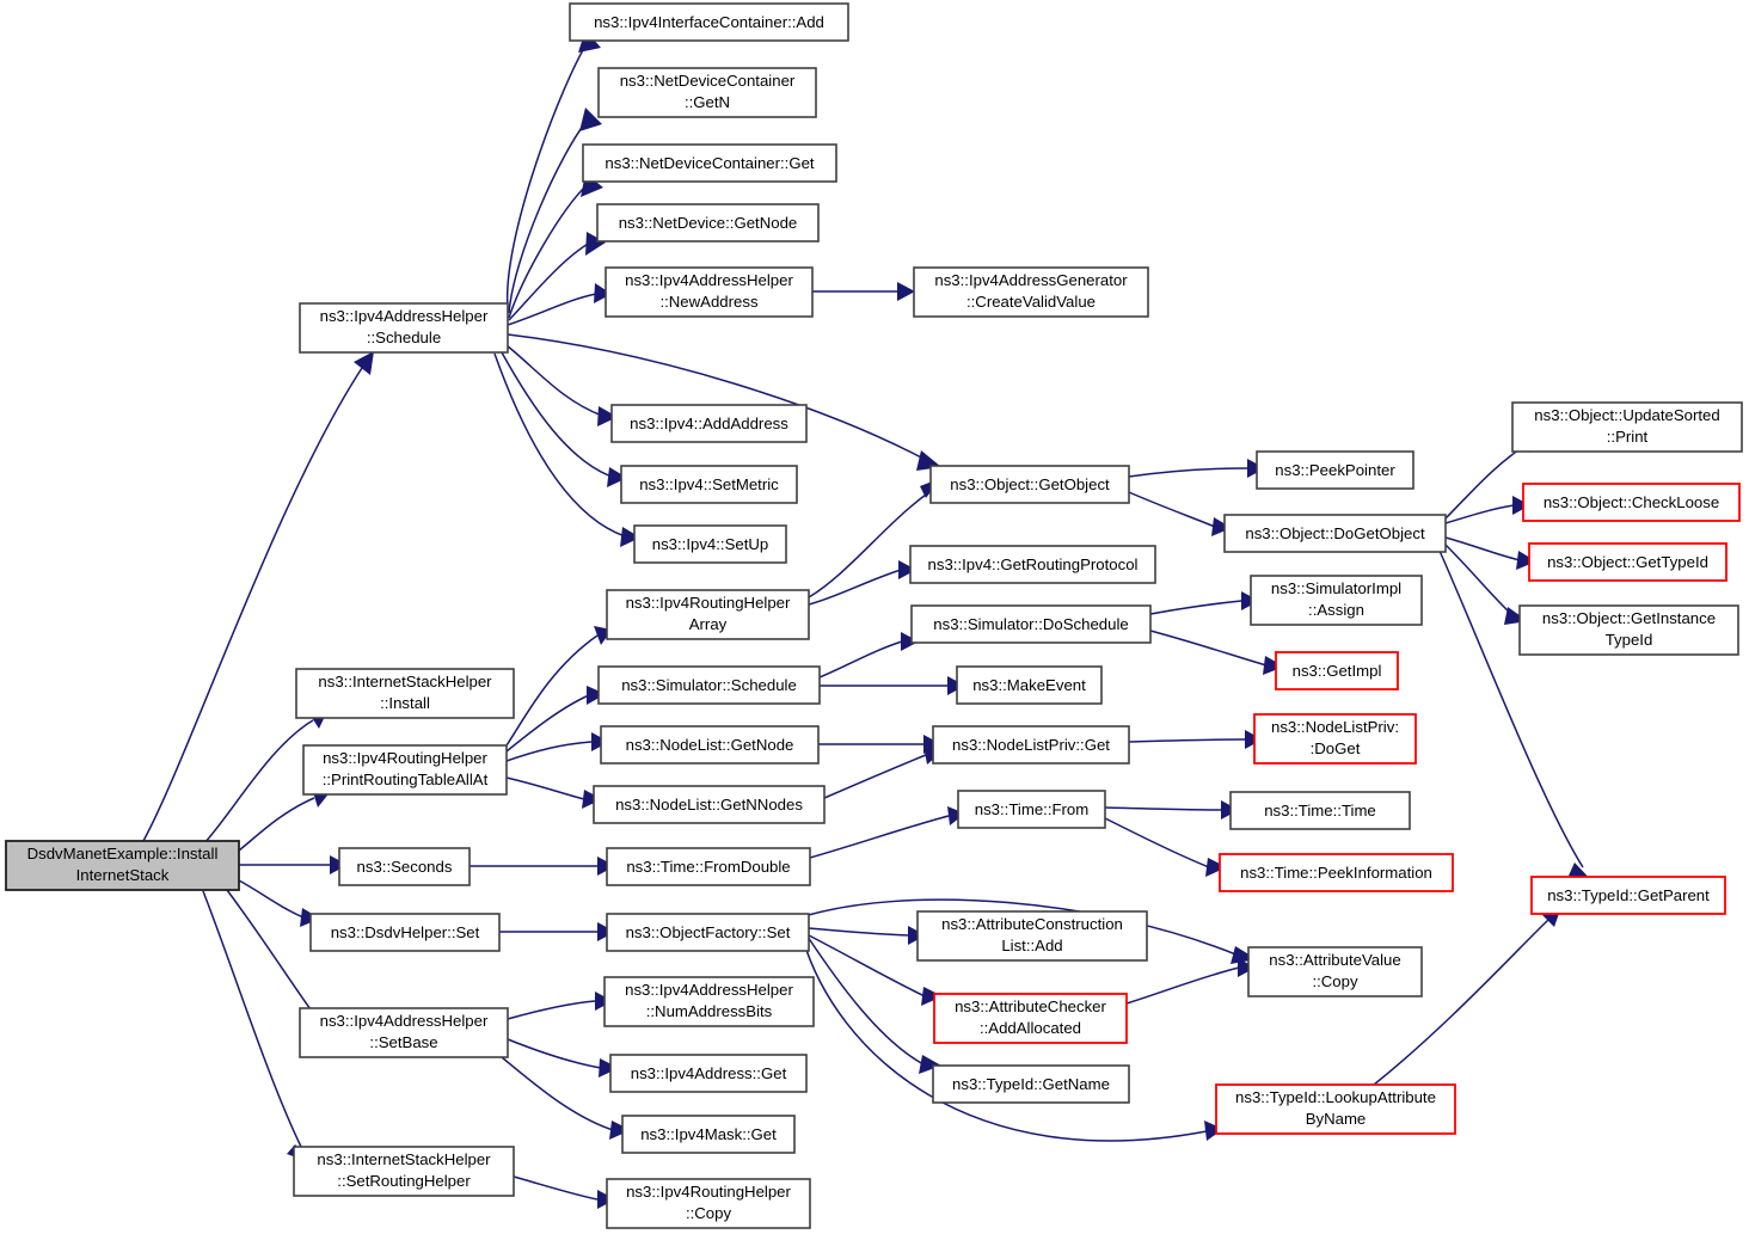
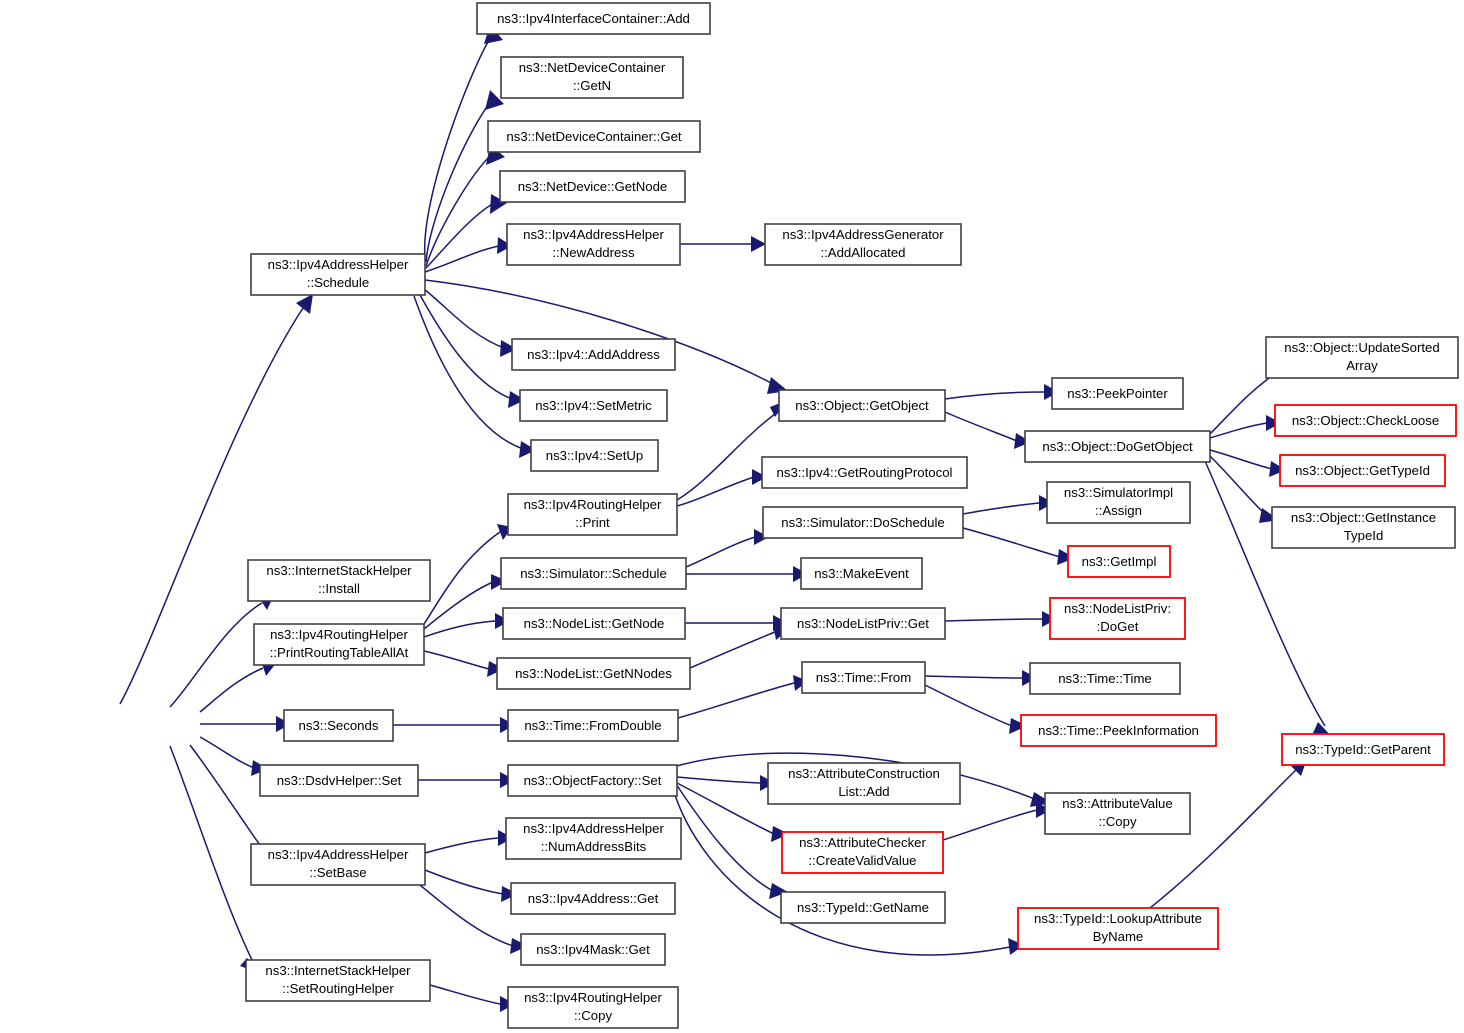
- DsdvManetExample::Install
- InternetStack
  ns3::Ipv4InterfaceContainer::Add
  ns3::NetDeviceContainer
  ::GetN
  ns3::NetDeviceContainer::Get
  ns3::NetDevice::GetNode
  ns3::Ipv4AddressHelper
  ::NewAddress
  ns3::Ipv4AddressGenerator
- ::CreateValidValue
+ ::AddAllocated
  ns3::Ipv4AddressHelper
  ::Schedule
  ns3::Ipv4::AddAddress
  ns3::Ipv4::SetMetric
  ns3::Ipv4::SetUp
  ns3::Object::GetObject
  ns3::PeekPointer
  ns3::Object::DoGetObject
  ns3::Object::UpdateSorted
- ::Print
+ Array
  ns3::Object::CheckLoose
  ns3::Object::GetTypeId
  ns3::Object::GetInstance
  TypeId
  ns3::Ipv4::GetRoutingProtocol
  ns3::Ipv4RoutingHelper
- Array
+ ::Print
  ns3::Simulator::DoSchedule
  ns3::SimulatorImpl
  ::Assign
  ns3::GetImpl
  ns3::InternetStackHelper
  ::Install
  ns3::Simulator::Schedule
  ns3::MakeEvent
  ns3::Ipv4RoutingHelper
  ::PrintRoutingTableAllAt
  ns3::NodeList::GetNode
  ns3::NodeListPriv::Get
  ns3::NodeListPriv:
  :DoGet
  ns3::NodeList::GetNNodes
  ns3::Time::From
  ns3::Time::Time
  ns3::Time::PeekInformation
  ns3::Seconds
  ns3::Time::FromDouble
  ns3::DsdvHelper::Set
  ns3::ObjectFactory::Set
  ns3::AttributeConstruction
  List::Add
  ns3::AttributeValue
  ::Copy
  ns3::AttributeChecker
- ::AddAllocated
+ ::CreateValidValue
  ns3::TypeId::GetName
  ns3::TypeId::LookupAttribute
  ByName
  ns3::TypeId::GetParent
  ns3::Ipv4AddressHelper
  ::SetBase
  ns3::Ipv4AddressHelper
  ::NumAddressBits
  ns3::Ipv4Address::Get
  ns3::Ipv4Mask::Get
  ns3::InternetStackHelper
  ::SetRoutingHelper
  ns3::Ipv4RoutingHelper
  ::Copy
